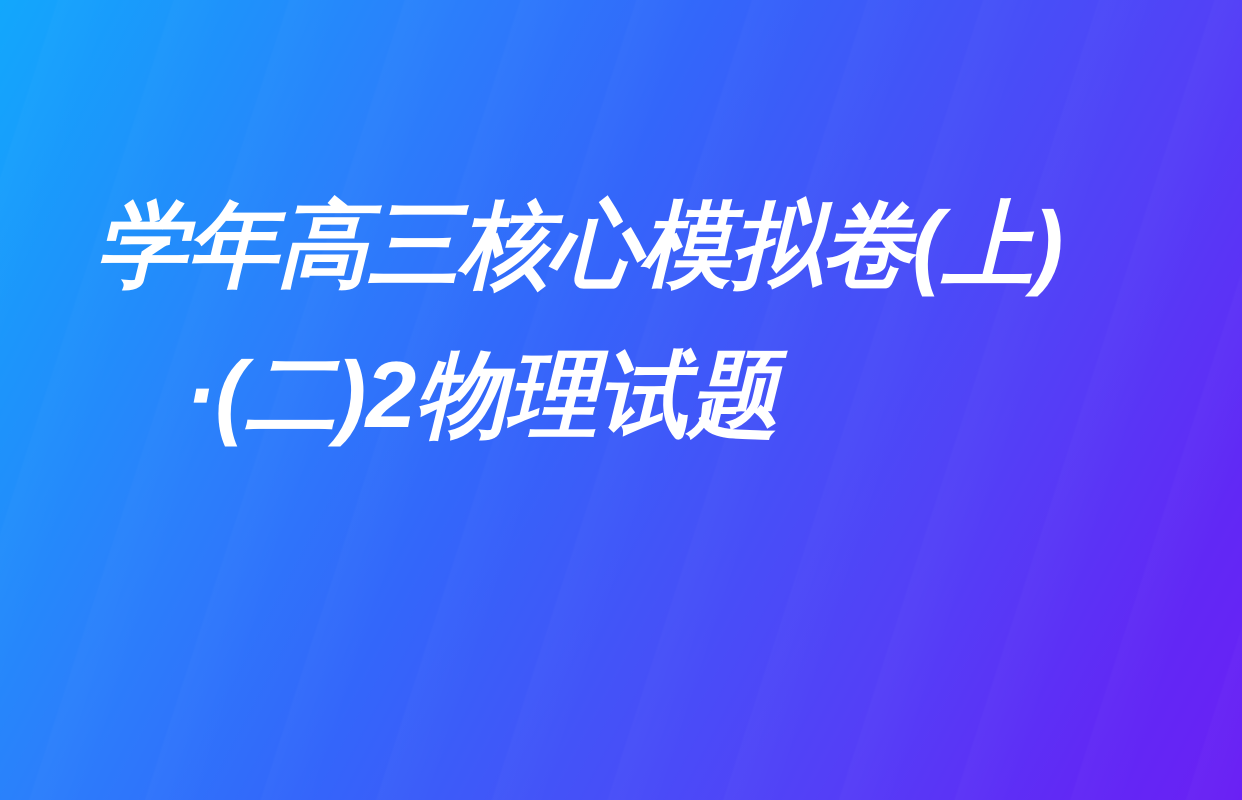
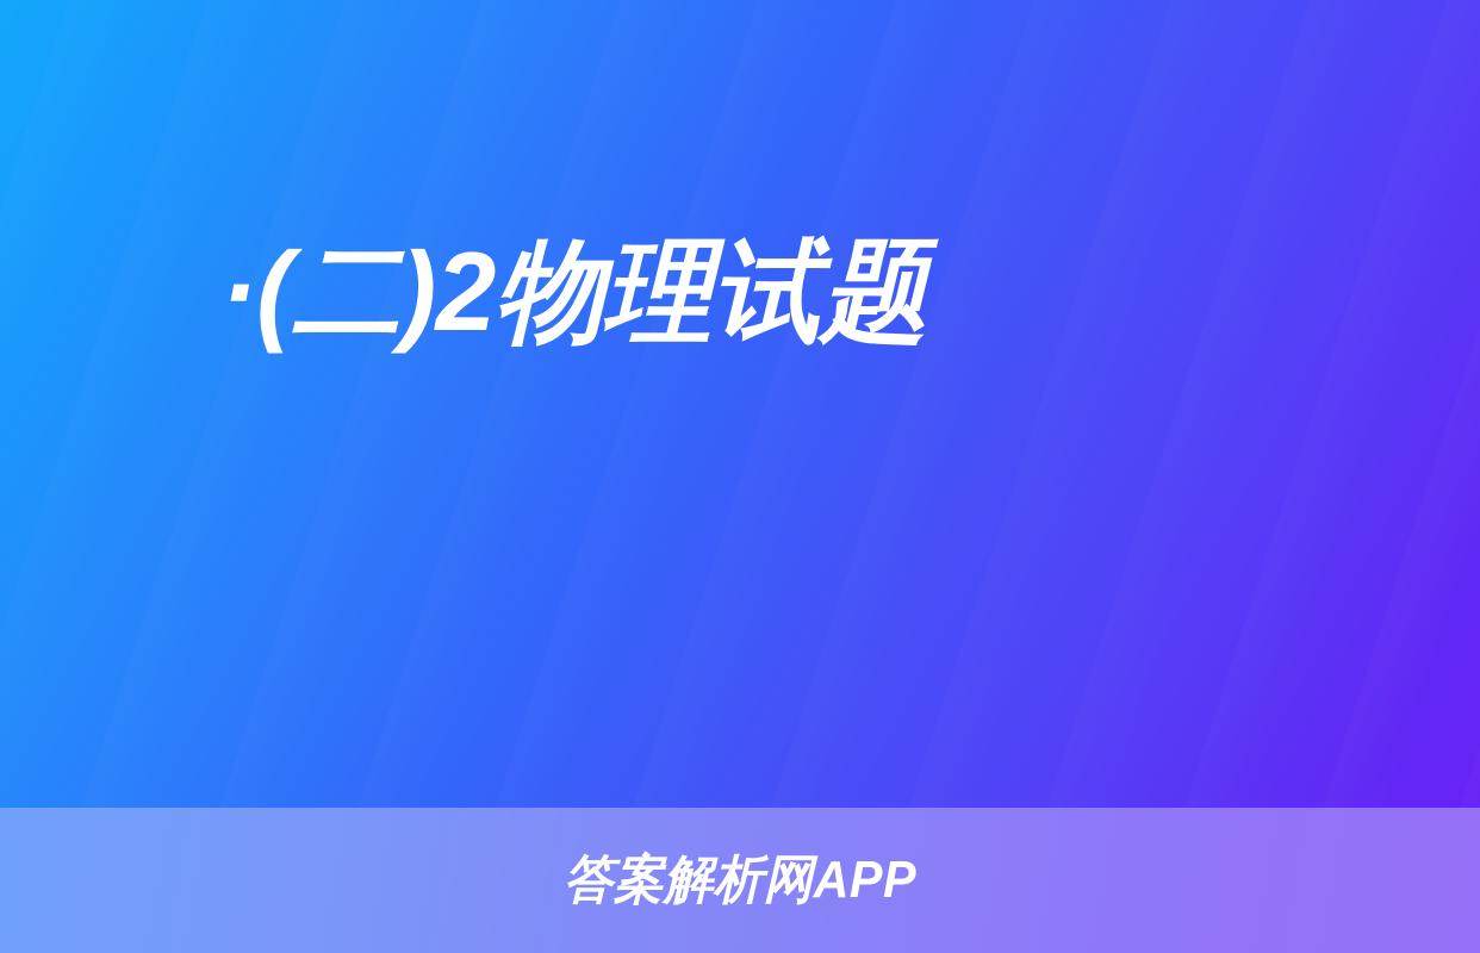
- 学年高三核心模拟卷(上)
  ·(二)2物理试题
+ 答案解析网APP
